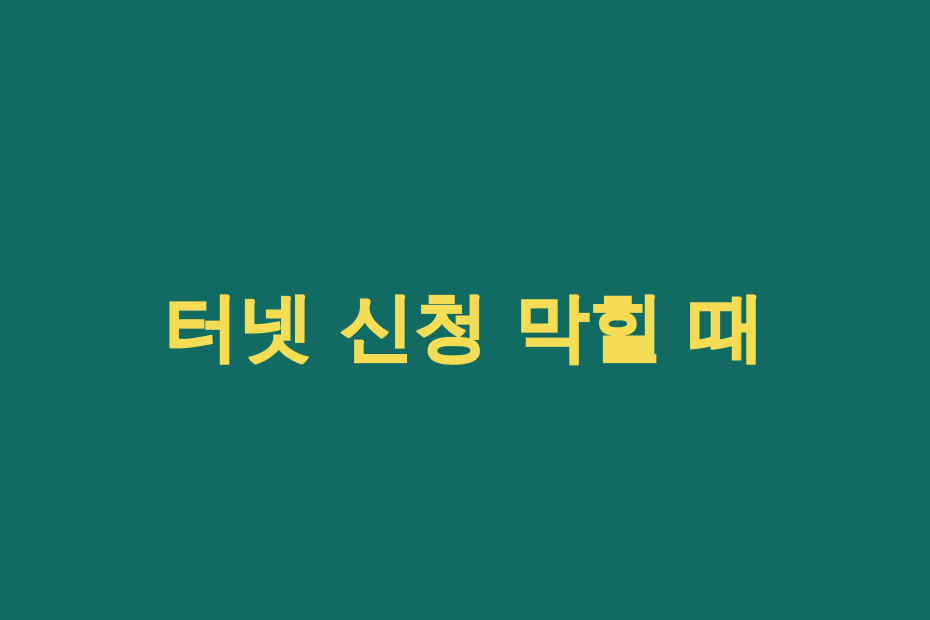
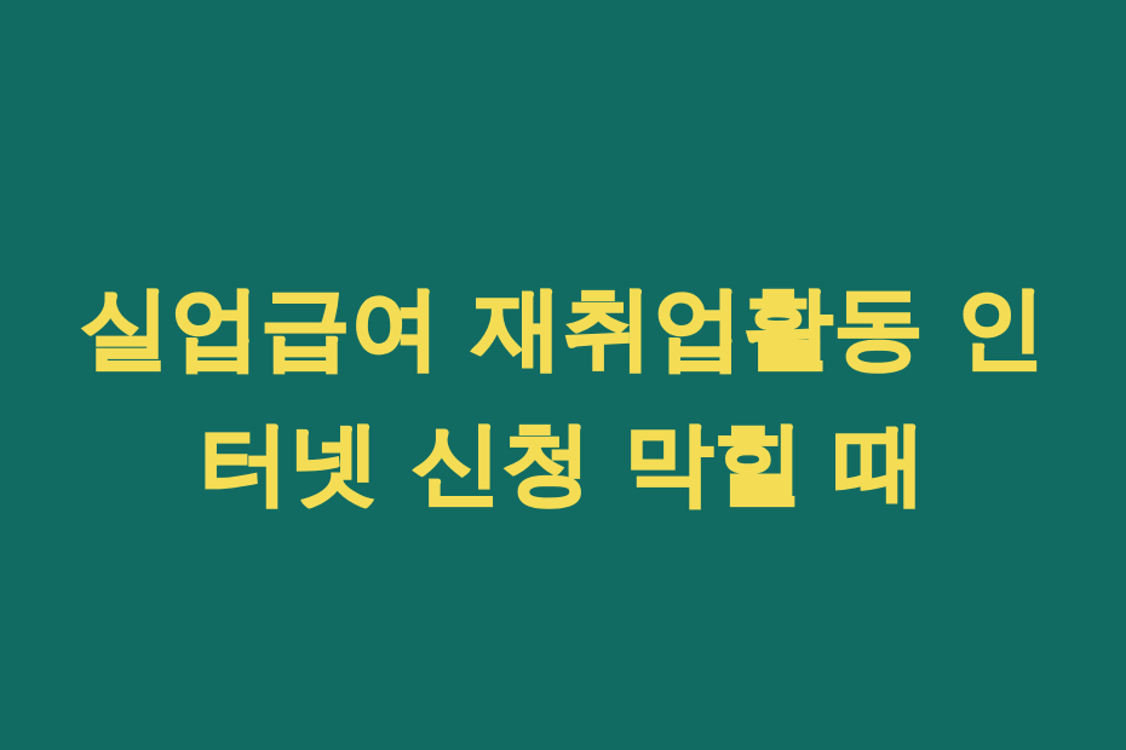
+ 실업급여 재취업활동 인
  터넷 신청 막힐 때
